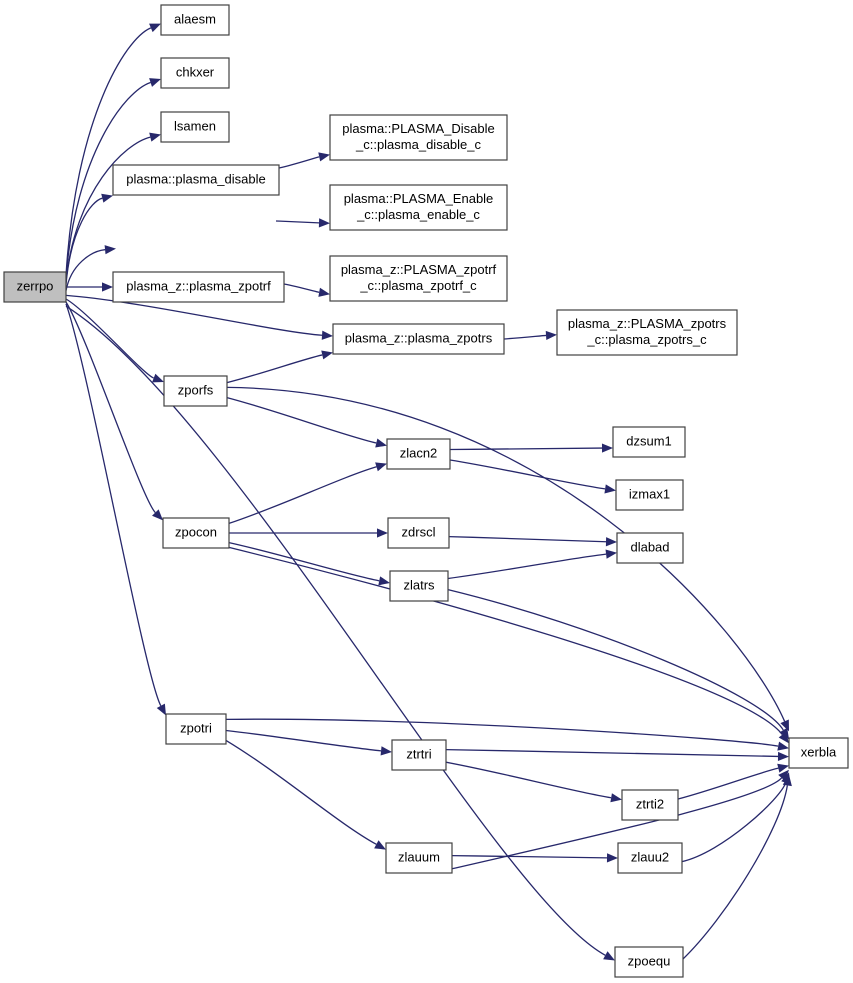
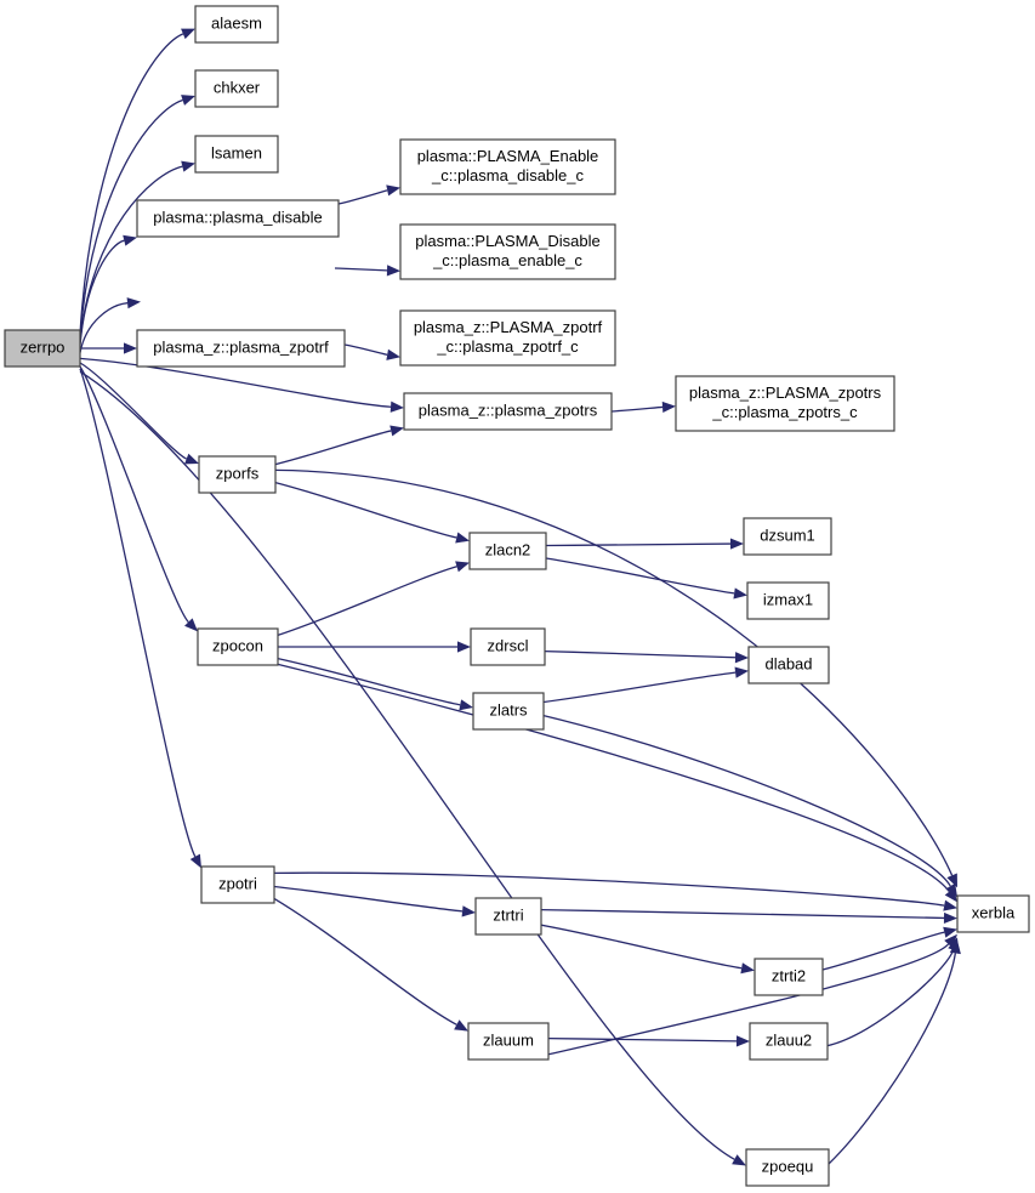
  zerrpo
  alaesm
  chkxer
  lsamen
  plasma::plasma_disable
  plasma_z::plasma_zpotrf
- plasma::PLASMA_Disable
+ plasma::PLASMA_Enable
  _c::plasma_disable_c
- plasma::PLASMA_Enable
+ plasma::PLASMA_Disable
  _c::plasma_enable_c
  plasma_z::PLASMA_zpotrf
  _c::plasma_zpotrf_c
  plasma_z::plasma_zpotrs
  plasma_z::PLASMA_zpotrs
  _c::plasma_zpotrs_c
  zporfs
  zpocon
  zpotri
  zlacn2
  zdrscl
  zlatrs
  dzsum1
  izmax1
  dlabad
  ztrtri
  ztrti2
  zlauum
  zlauu2
  zpoequ
  xerbla
